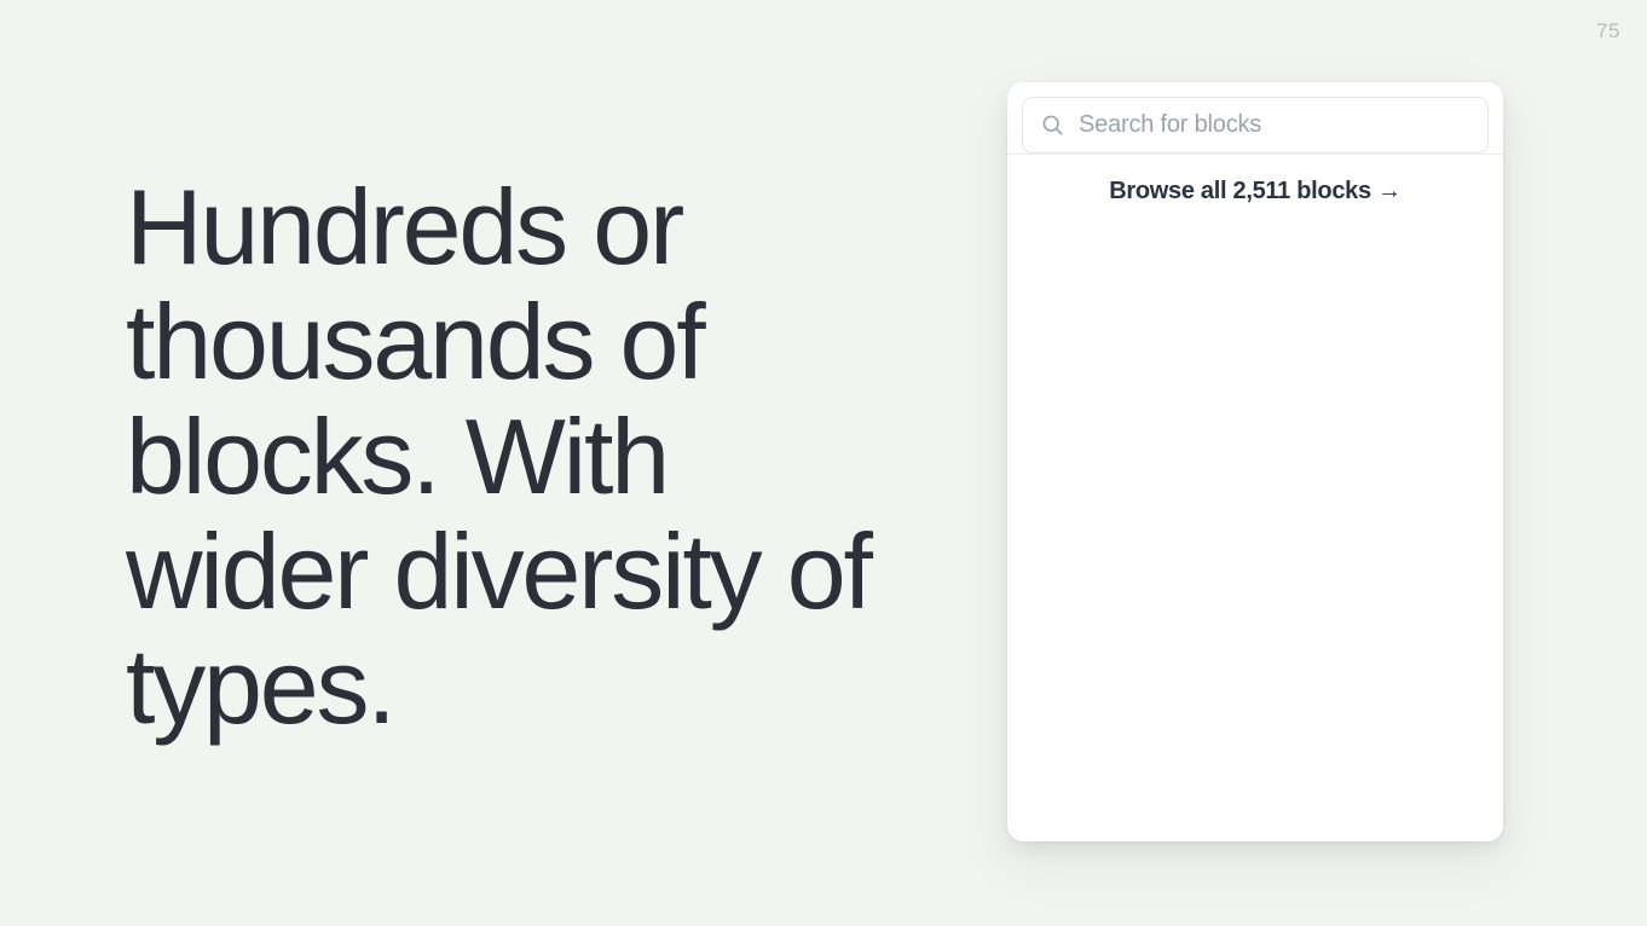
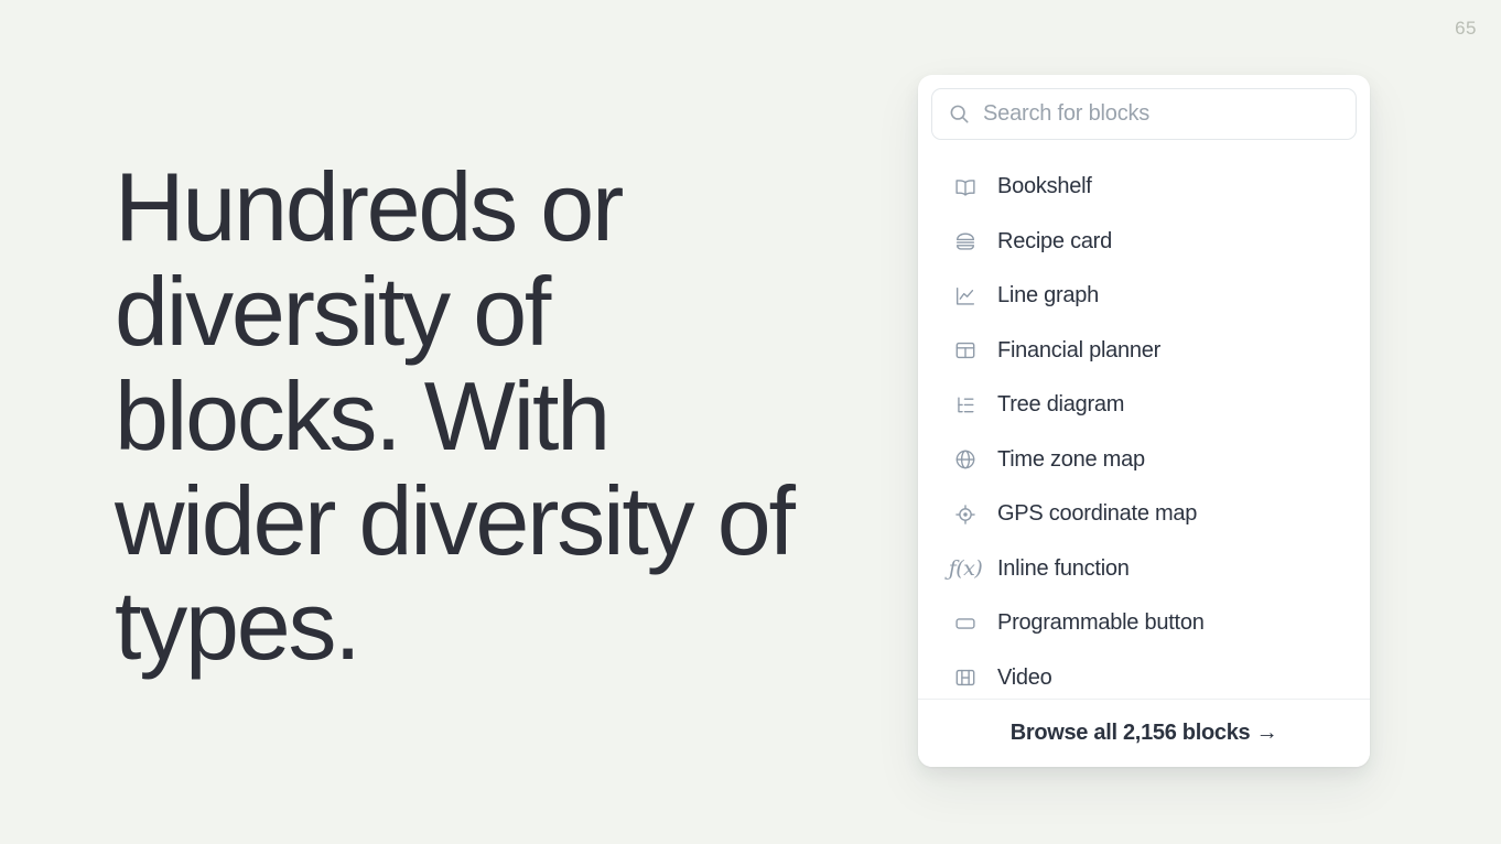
- 75
+ 65
- Hundreds or thousands of blocks. With wider diversity of types.
+ Hundreds or diversity of blocks. With wider diversity of types.
  Search for blocks
+ Bookshelf
+ Recipe card
+ Line graph
+ Financial planner
+ Tree diagram
+ Time zone map
+ GPS coordinate map
+ ƒ(x)
+ Inline function
+ Programmable button
+ Video
- Browse all 2,511 blocks →
+ Browse all 2,156 blocks →
